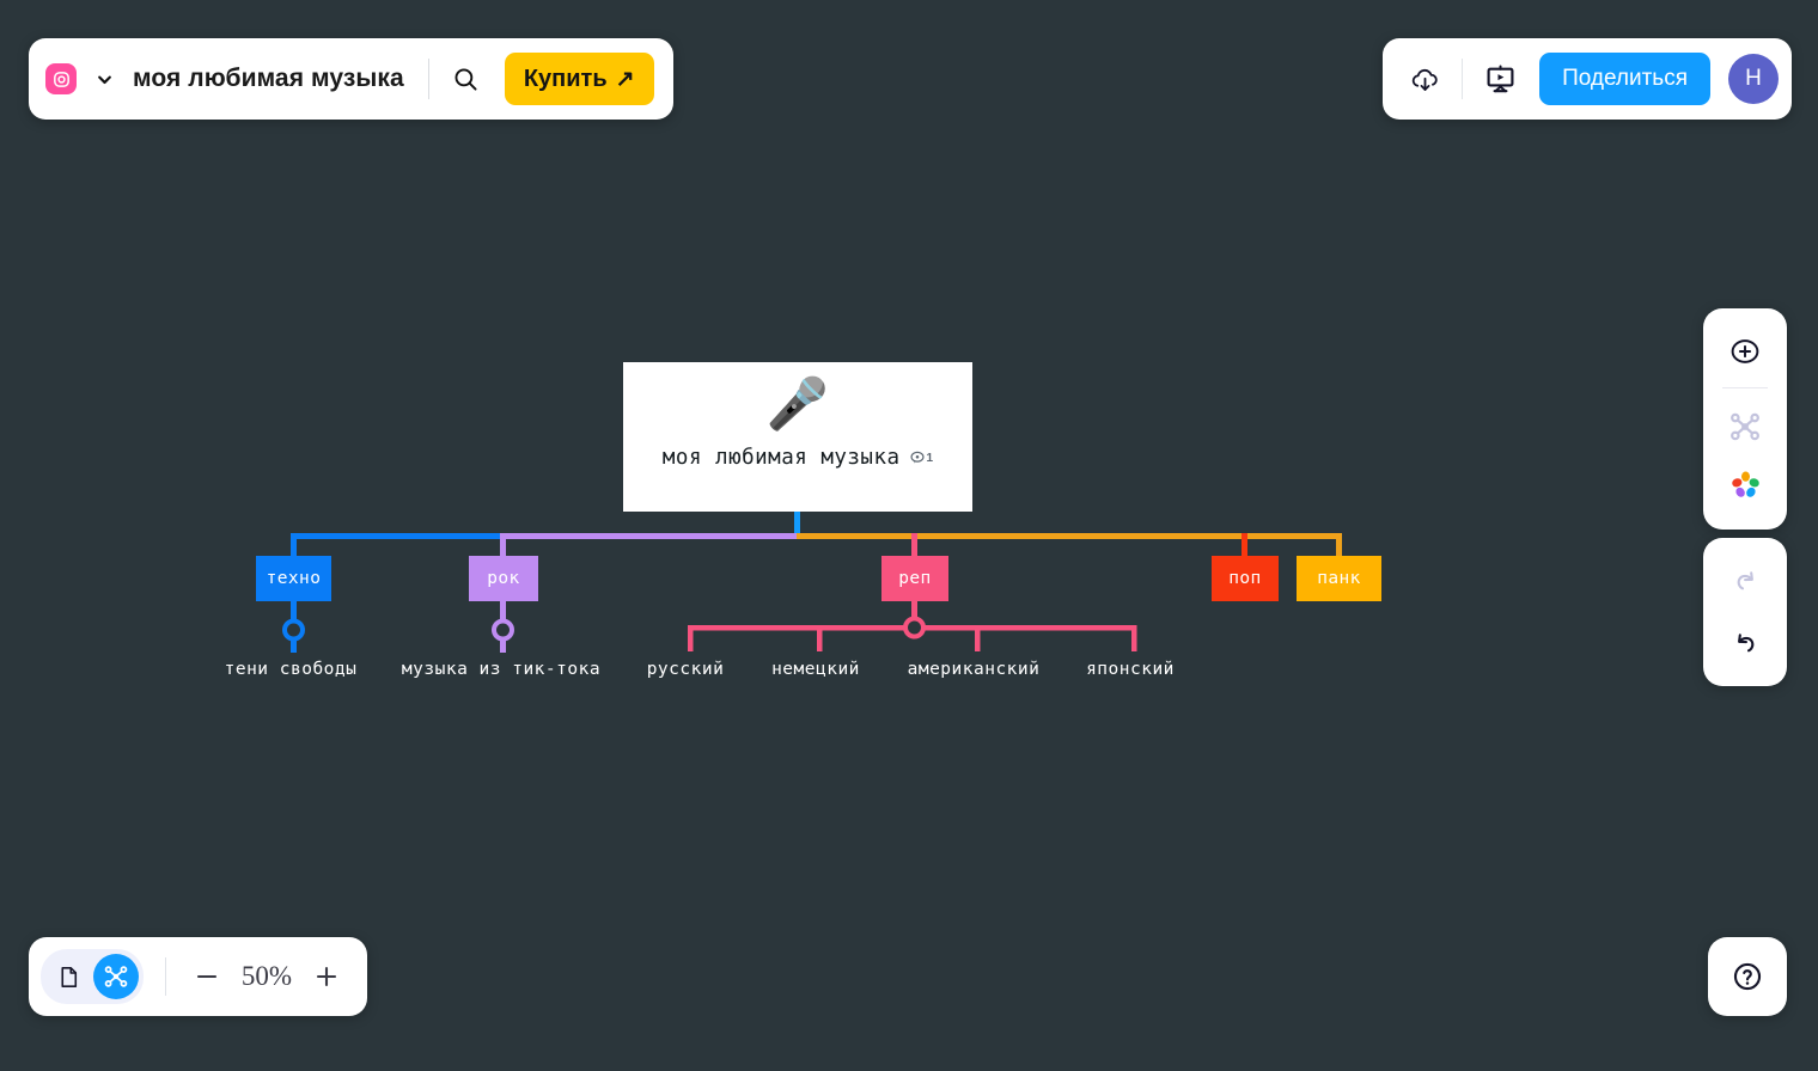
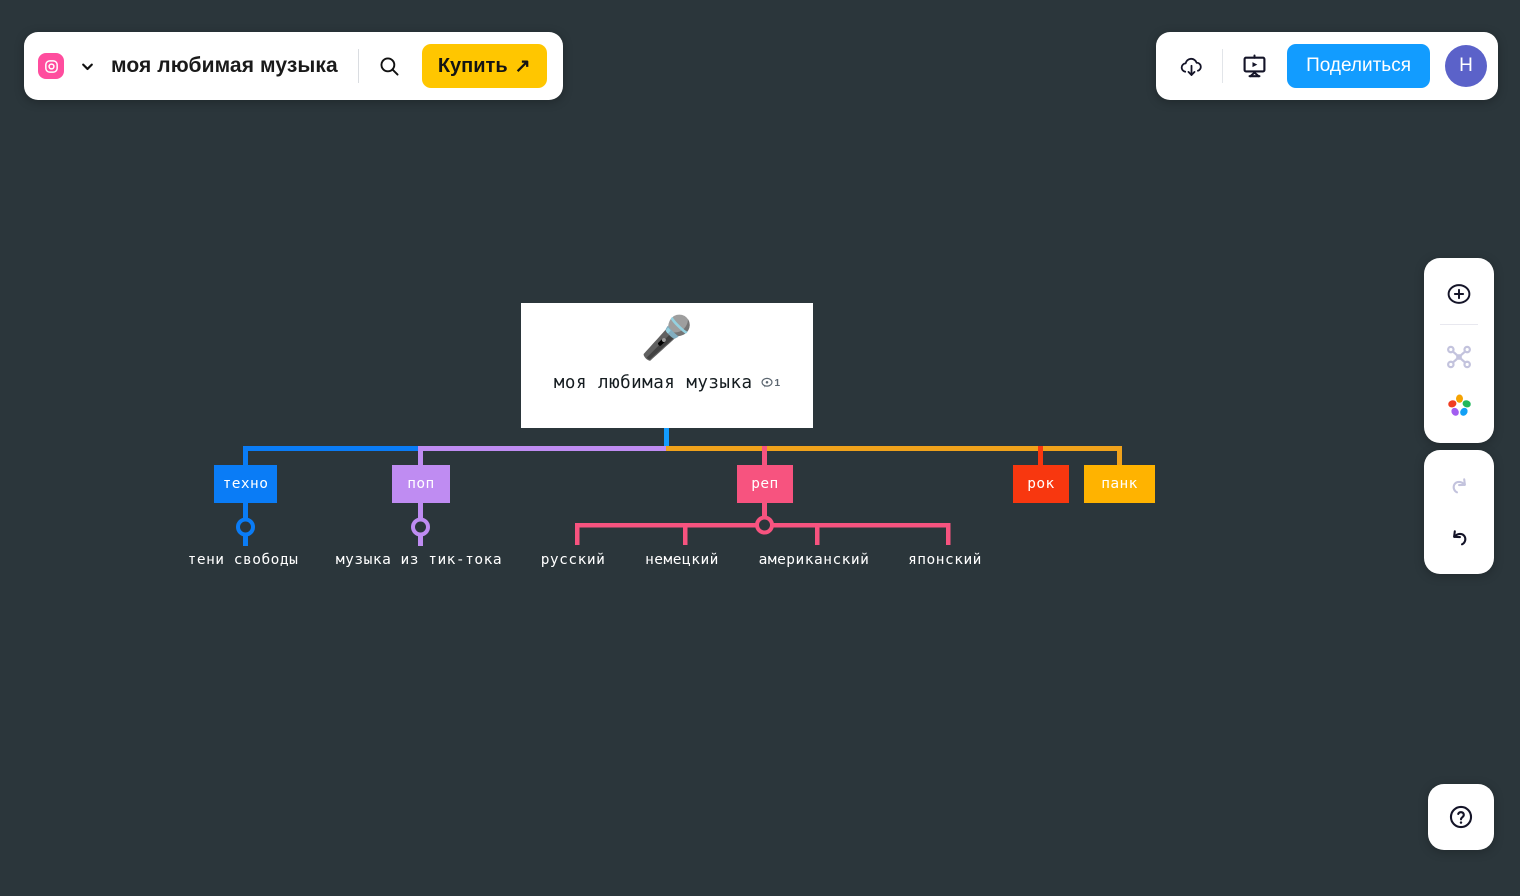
  🎤
  моя любимая музыка
  1
  техно
- рок
+ поп
  реп
- поп
+ рок
  панк
  тени свободы
  музыка из тик-тока
  русский
  немецкий
  американский
  японский
  моя любимая музыка
  Купить
  ↗
  Поделиться
  Н
- 50%
